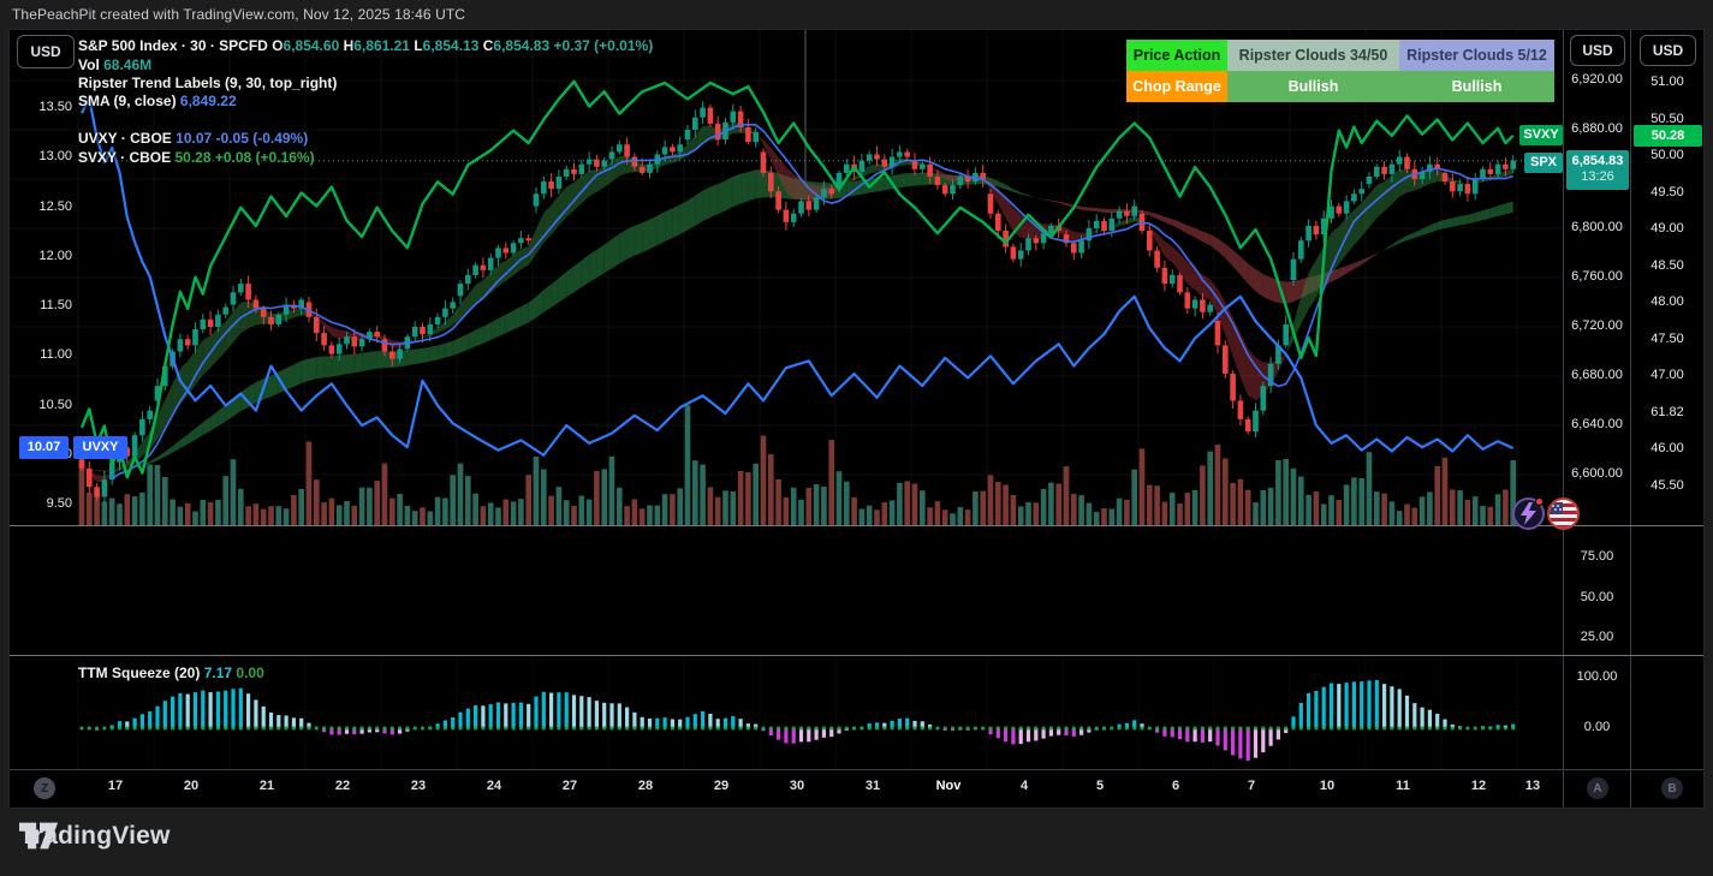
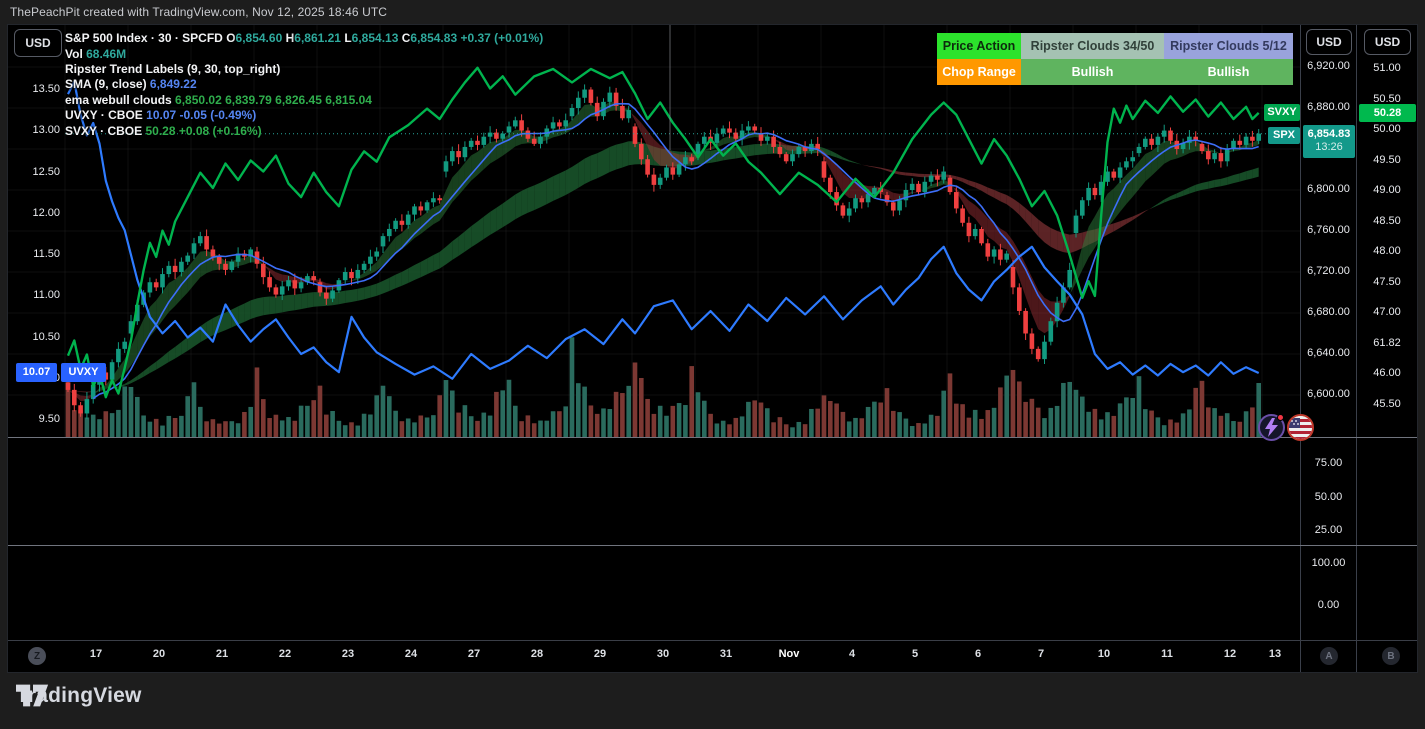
  ThePeachPit created with TradingView.com, Nov 12, 2025 18:46 UTC
  USD
  S&P 500 Index · 30 · SPCFD O6,854.60 H6,861.21 L6,854.13 C6,854.83 +0.37 (+0.01%)
  Vol 68.46M
  Ripster Trend Labels (9, 30, top_right)
  SMA (9, close) 6,849.22
+ ema webull clouds 6,850.02 6,839.79 6,826.45 6,815.04
  UVXY · CBOE 10.07 -0.05 (-0.49%)
  SVXY · CBOE 50.28 +0.08 (+0.16%)
  Price Action
  Ripster Clouds 34/50
  Ripster Clouds 5/12
  Chop Range
  Bullish
  Bullish
  10.07
  UVXY
  SVXY
  SPX
  13.50
  13.00
  12.50
  12.00
  11.50
  11.00
  10.50
  9.50
- TTM Squeeze (20) 7.17 0.00
  Z
  17
  20
  21
  22
  23
  24
  27
  28
  29
  30
  31
  Nov
  4
  5
  6
  7
  10
  11
  12
  13
  USD
  6,854.83
  13:26
  A
  6,920.00
  6,880.00
  6,800.00
  6,760.00
  6,720.00
  6,680.00
  6,640.00
  6,600.00
  75.00
  50.00
  25.00
  100.00
  0.00
  USD
  50.28
  B
  51.00
  50.50
  50.00
  49.50
  49.00
  48.50
  48.00
  47.50
  47.00
  61.82
  46.00
  45.50
  TrdingView
